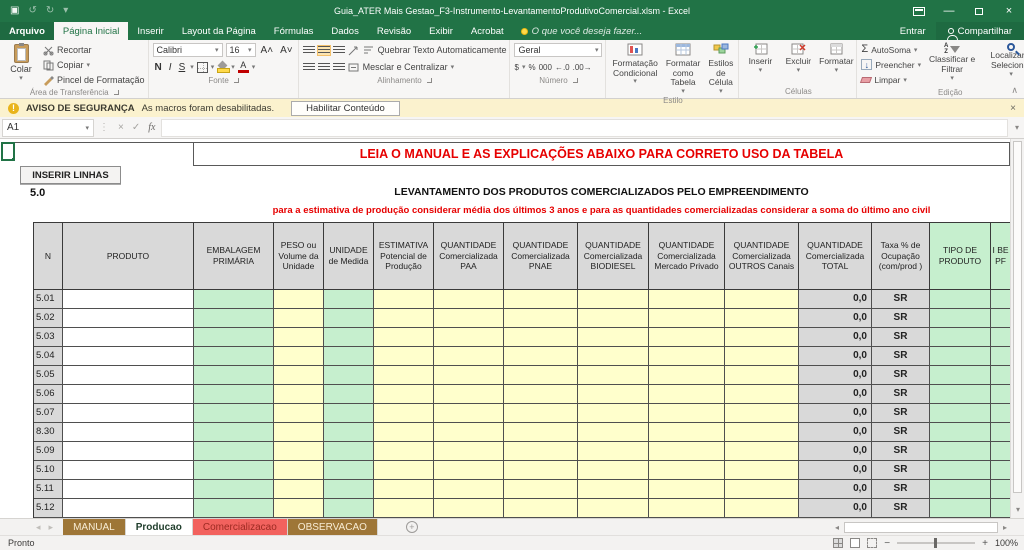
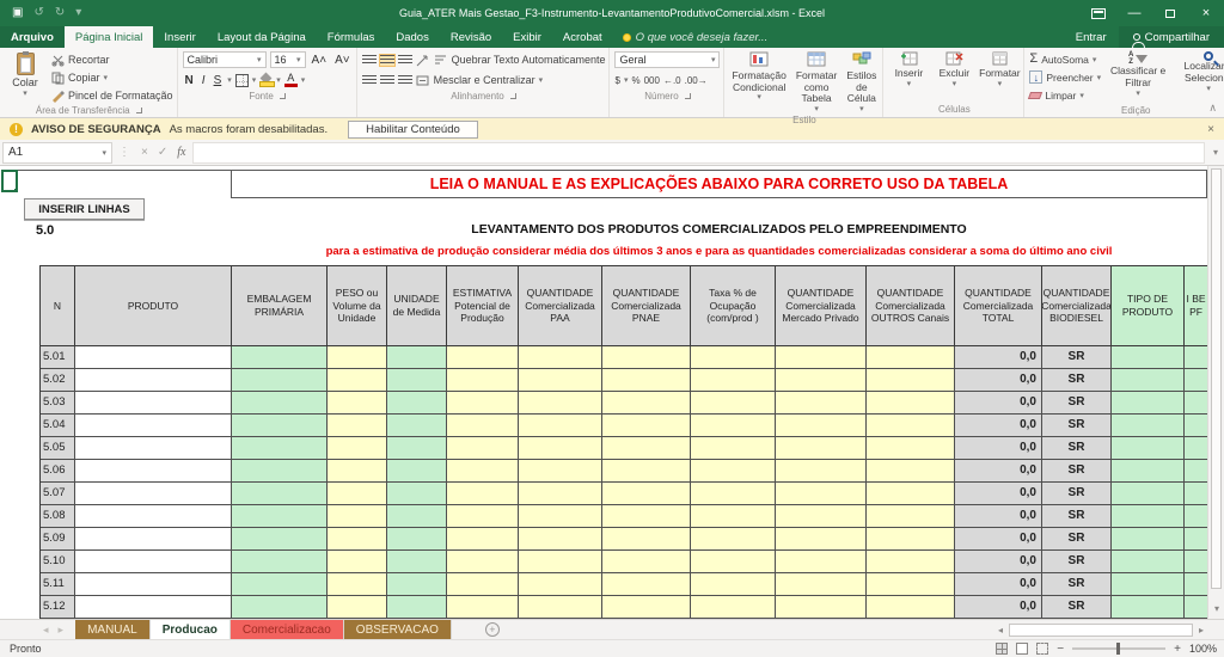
  ▣
  ↺
  ↻
  ▾
  Guia_ATER Mais Gestao_F3-Instrumento-LevantamentoProdutivoComercial.xlsm - Excel
  —
  ×
  Arquivo
  Página Inicial
  Inserir
  Layout da Página
  Fórmulas
  Dados
  Revisão
  Exibir
  Acrobat
  O que você deseja fazer...
  Entrar
  Compartilhar
  Colar
  Recortar
  Copiar
  Pincel de Formatação
  Área de Transferência
  Calibri
  16
  A˄
  A˅
  N
  I
  S
  A
  Fonte
  Quebrar Texto Automaticamente
  Mesclar e Centralizar
  Alinhamento
  Geral
  $
  %
  000
  ←.0
  .00→
  Número
  Formatação Condicional
  Formatar como Tabela
  Estilos de Célula
  Estilo
  Inserir
  Excluir
  Formatar
  Células
  Σ
  AutoSoma
  ↓
  Preencher
  Limpar
  Classificar e Filtrar
  Localizar Selecion
  Edição
  ∧
  !
  AVISO DE SEGURANÇA
  As macros foram desabilitadas.
  Habilitar Conteúdo
  ×
  A1
  ⋮
  ×
  ✓
  fx
  ▾
  LEIA O MANUAL E AS EXPLICAÇÕES ABAIXO PARA CORRETO USO DA TABELA
  INSERIR LINHAS
  5.0
  LEVANTAMENTO DOS PRODUTOS COMERCIALIZADOS PELO EMPREENDIMENTO
  para a estimativa de produção considerar média dos últimos 3 anos e para as quantidades comercializadas considerar a soma do último ano civil
  N
  PRODUTO
  EMBALAGEM PRIMÁRIA
  PESO ou Volume da Unidade
  UNIDADE de Medida
  ESTIMATIVA Potencial de Produção
  QUANTIDADE Comercializada PAA
  QUANTIDADE Comercializada PNAE
- QUANTIDADE Comercializada BIODIESEL
+ Taxa % de Ocupação (com/prod )
  QUANTIDADE Comercializada Mercado Privado
  QUANTIDADE Comercializada OUTROS Canais
  QUANTIDADE Comercializada TOTAL
- Taxa % de Ocupação (com/prod )
+ QUANTIDADE Comercializada BIODIESEL
  TIPO DE PRODUTO
  I BE PF
  5.01
  0,0
  SR
  5.02
  0,0
  SR
  5.03
  0,0
  SR
  5.04
  0,0
  SR
  5.05
  0,0
  SR
  5.06
  0,0
  SR
  5.07
  0,0
  SR
- 8.30
+ 5.08
  0,0
  SR
  5.09
  0,0
  SR
  5.10
  0,0
  SR
  5.11
  0,0
  SR
  5.12
  0,0
  SR
  ▾
  ◂
  ▸
  MANUAL
  Producao
  Comercializacao
  OBSERVACAO
  +
  ◂
  ▸
  Pronto
  −
  +
  100%
